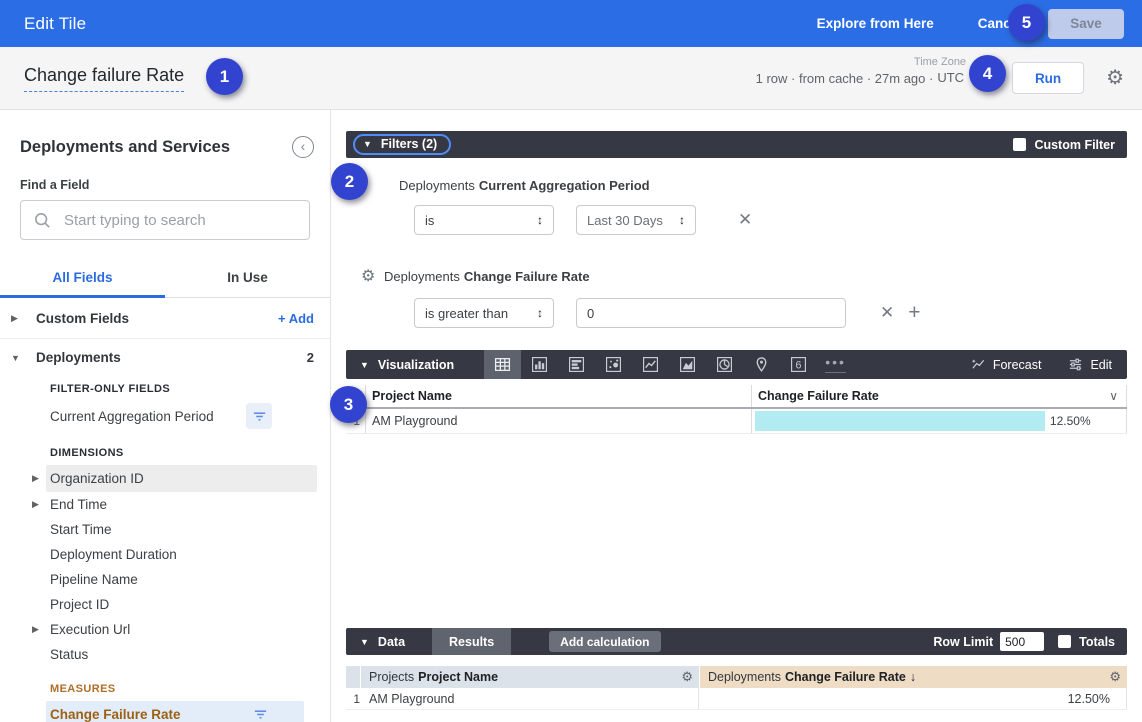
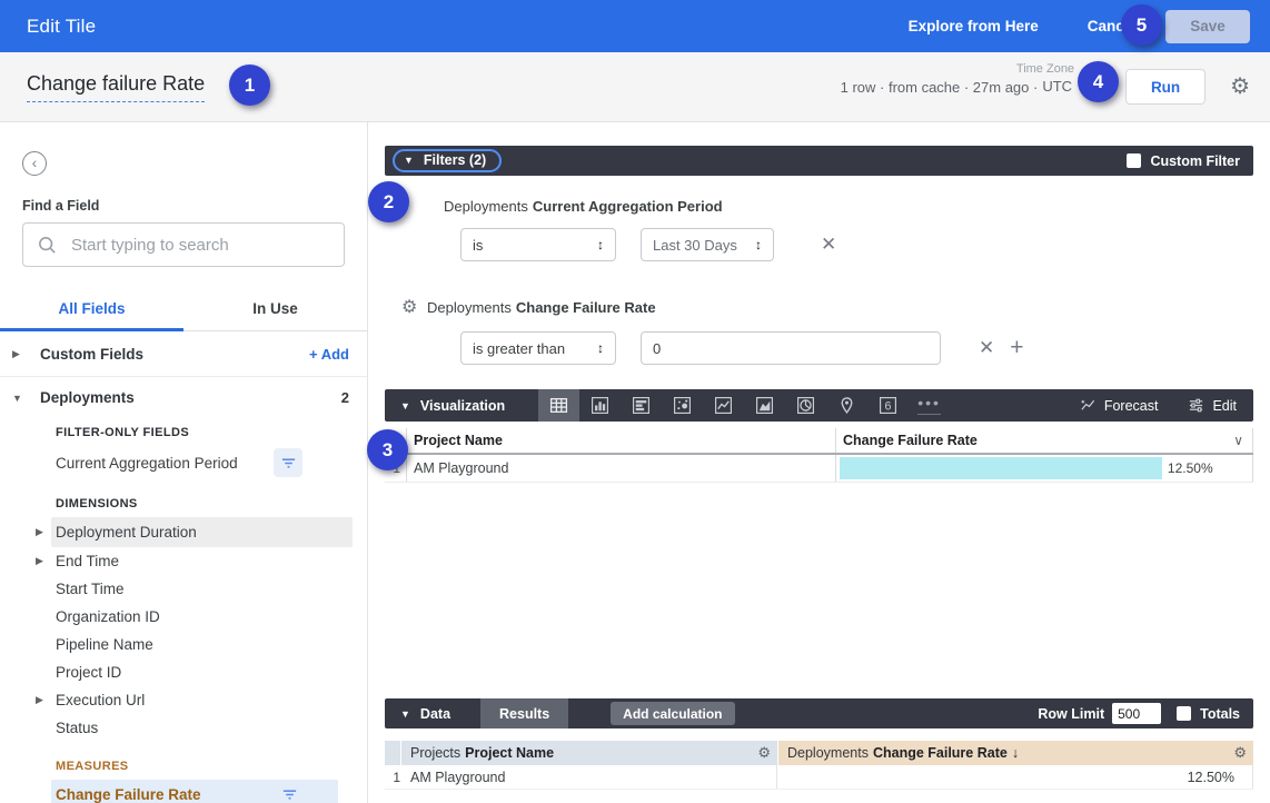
  Edit Tile
  Explore from Here
  Save
  Change failure Rate
  1 row · from cache · 27m ago ·
  Time Zone
  UTC
  Run
  ⚙
- Deployments and Services
  ‹
  Find a Field
  Start typing to search
  All Fields
  In Use
  ▶
  Custom Fields
  + Add
  ▼
  Deployments
  2
  FILTER-ONLY FIELDS
  Current Aggregation Period
  DIMENSIONS
  ▶
- Organization ID
+ Deployment Duration
  ▶
  End Time
  Start Time
- Deployment Duration
+ Organization ID
  Pipeline Name
  Project ID
  ▶
  Execution Url
  Status
  MEASURES
  Change Failure Rate
  ▼
  Filters (2)
  Custom Filter
  Deployments
  Current Aggregation Period
  is
  ↕
  Last 30 Days
  ↕
  ✕
  ⚙
  Deployments
  Change Failure Rate
  is greater than
  ↕
  0
  ✕
  +
  ▼
  Visualization
  6
  •••
  Forecast
  Edit
  Project Name
  Change Failure Rate
  ∨
  AM Playground
  12.50%
  ▼
  Data
  Results
  Add calculation
  Row Limit
  500
  Totals
  Projects
  Project Name
  ⚙
  Deployments
  Change Failure Rate
  ↓
  ⚙
  1
  AM Playground
  12.50%
  1
  2
  3
  4
  5
